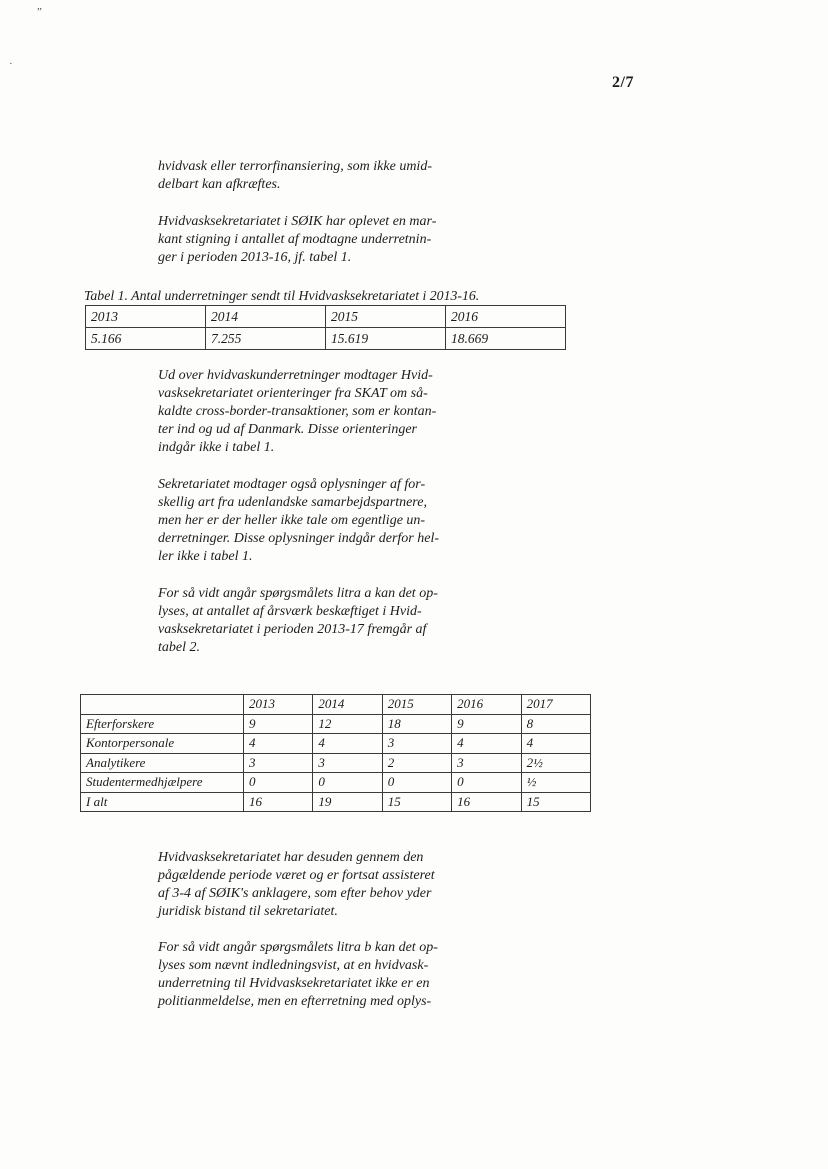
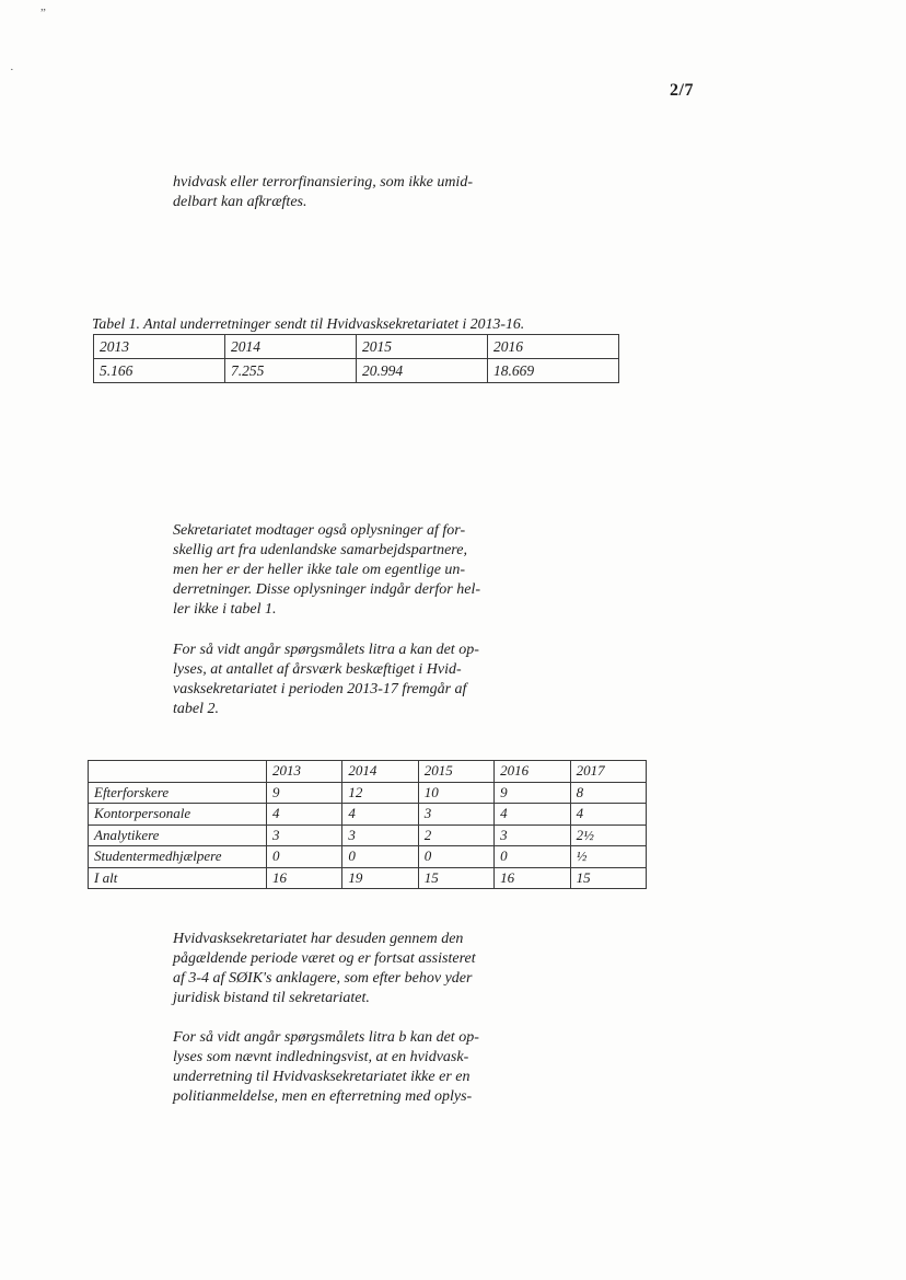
  ”
  ·
  2/7
  hvidvask eller terrorfinansiering, som ikke umid-
  delbart kan afkræftes.
- Hvidvasksekretariatet i SØIK har oplevet en mar-
- kant stigning i antallet af modtagne underretnin-
- ger i perioden 2013-16, jf. tabel 1.
  Tabel 1. Antal underretninger sendt til Hvidvasksekretariatet i 2013-16.
  2013	2014	2015	2016
- 5.166	7.255	15.619	18.669
+ 5.166	7.255	20.994	18.669
- Ud over hvidvaskunderretninger modtager Hvid-
- vasksekretariatet orienteringer fra SKAT om så-
- kaldte cross-border-transaktioner, som er kontan-
- ter ind og ud af Danmark. Disse orienteringer
- indgår ikke i tabel 1.
  Sekretariatet modtager også oplysninger af for-
  skellig art fra udenlandske samarbejdspartnere,
  men her er der heller ikke tale om egentlige un-
  derretninger. Disse oplysninger indgår derfor hel-
  ler ikke i tabel 1.
  For så vidt angår spørgsmålets litra a kan det op-
  lyses, at antallet af årsværk beskæftiget i Hvid-
  vasksekretariatet i perioden 2013-17 fremgår af
  tabel 2.
  	2013	2014	2015	2016	2017
- Efterforskere	9	12	18	9	8
+ Efterforskere	9	12	10	9	8
  Kontorpersonale	4	4	3	4	4
  Analytikere	3	3	2	3	2½
  Studentermedhjælpere	0	0	0	0	½
  I alt	16	19	15	16	15
  Hvidvasksekretariatet har desuden gennem den
  pågældende periode været og er fortsat assisteret
  af 3-4 af SØIK's anklagere, som efter behov yder
  juridisk bistand til sekretariatet.
  For så vidt angår spørgsmålets litra b kan det op-
  lyses som nævnt indledningsvist, at en hvidvask-
  underretning til Hvidvasksekretariatet ikke er en
  politianmeldelse, men en efterretning med oplys-
